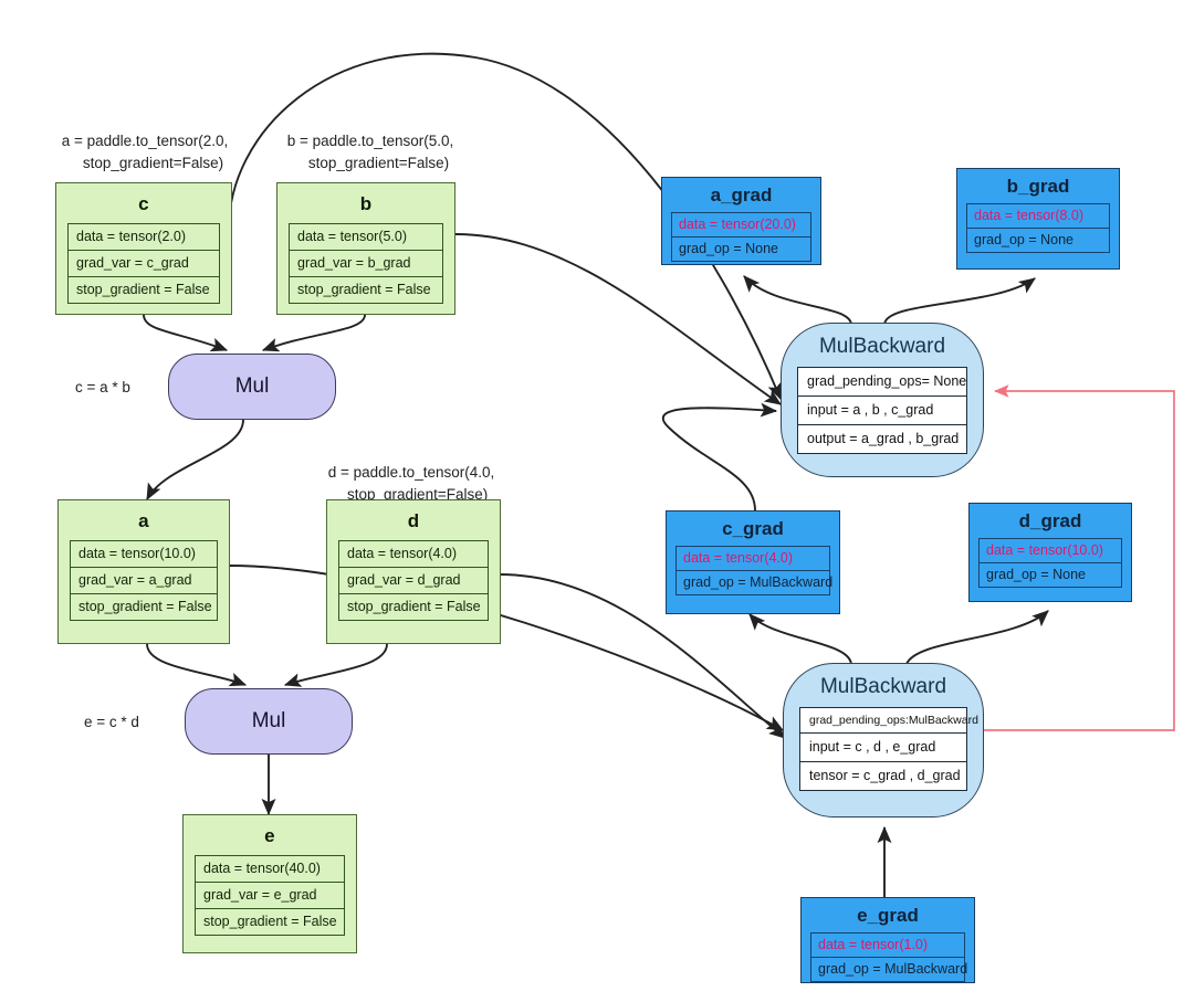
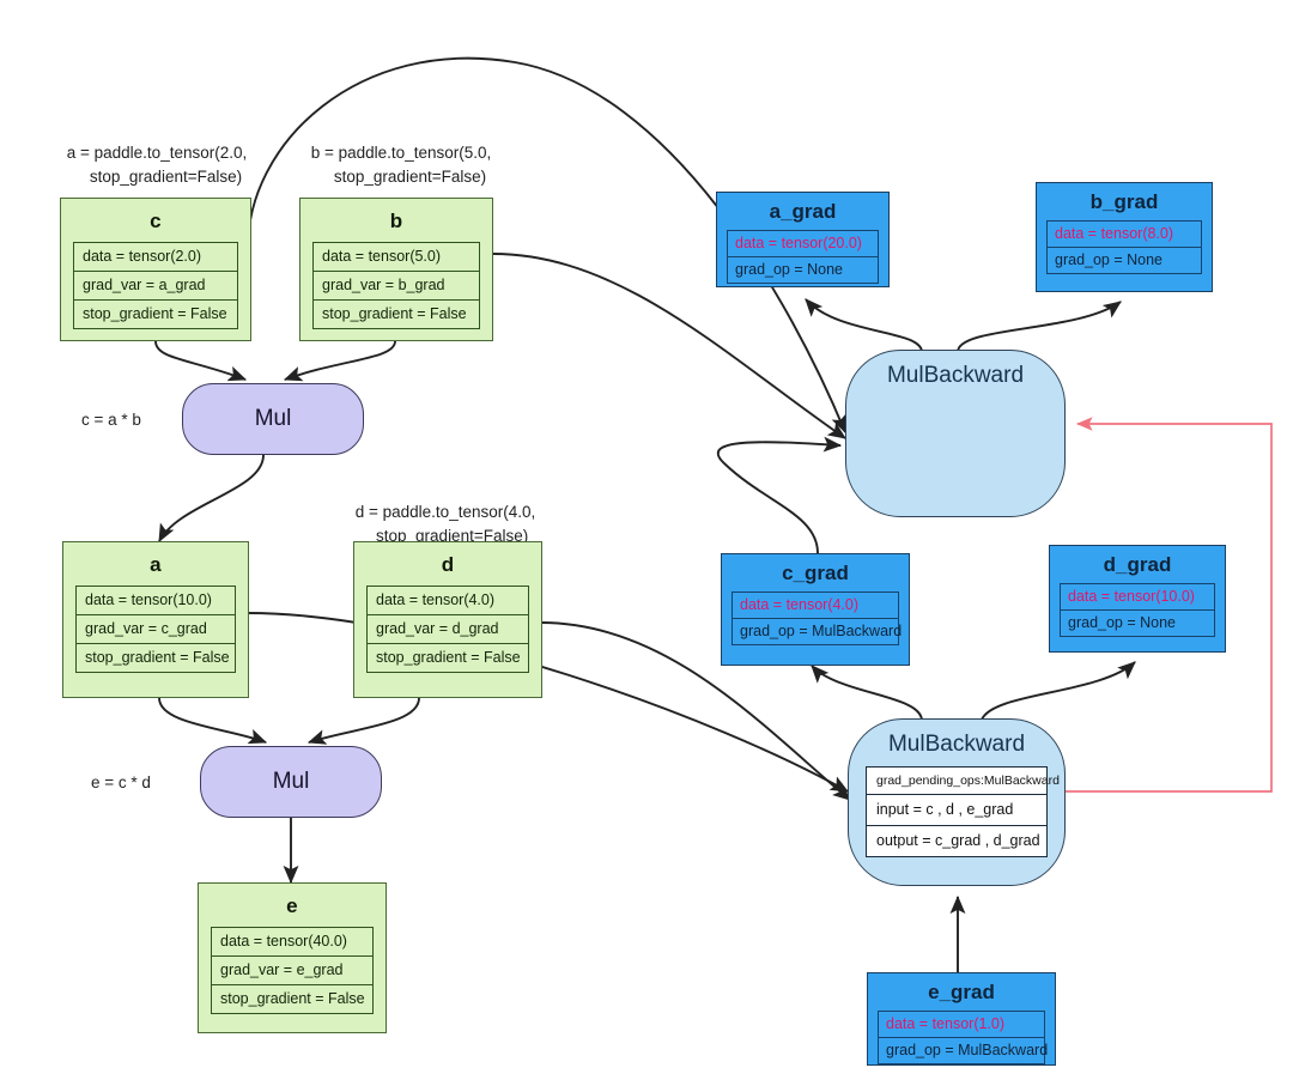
  a = paddle.to_tensor(2.0,
  stop_gradient=False)
  b = paddle.to_tensor(5.0,
  stop_gradient=False)
  d = paddle.to_tensor(4.0,
  stop_gradient=False)
  c = a * b
  e = c * d
  c
  data = tensor(2.0)
- grad_var = c_grad
+ grad_var = a_grad
  stop_gradient = False
  b
  data = tensor(5.0)
  grad_var = b_grad
  stop_gradient = False
  a
  data = tensor(10.0)
- grad_var = a_grad
+ grad_var = c_grad
  stop_gradient = False
  d
  data = tensor(4.0)
  grad_var = d_grad
  stop_gradient = False
  e
  data = tensor(40.0)
  grad_var = e_grad
  stop_gradient = False
  Mul
  Mul
  a_grad
  data = tensor(20.0)
  grad_op = None
  b_grad
  data = tensor(8.0)
  grad_op = None
  c_grad
  data = tensor(4.0)
  grad_op = MulBackward
  d_grad
  data = tensor(10.0)
  grad_op = None
  e_grad
  data = tensor(1.0)
  grad_op = MulBackward
  MulBackward
- grad_pending_ops= None
- input = a , b , c_grad
- output = a_grad , b_grad
  MulBackward
  grad_pending_ops:MulBackward
  input = c , d , e_grad
- tensor = c_grad , d_grad
+ output = c_grad , d_grad
